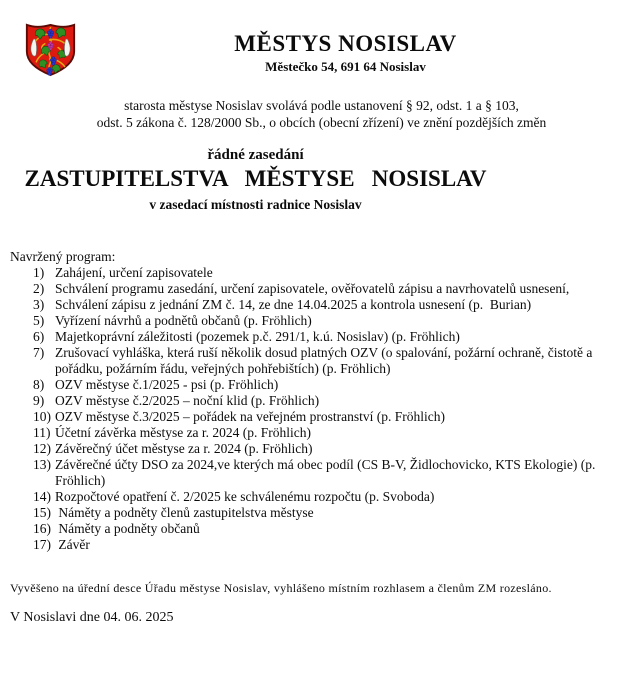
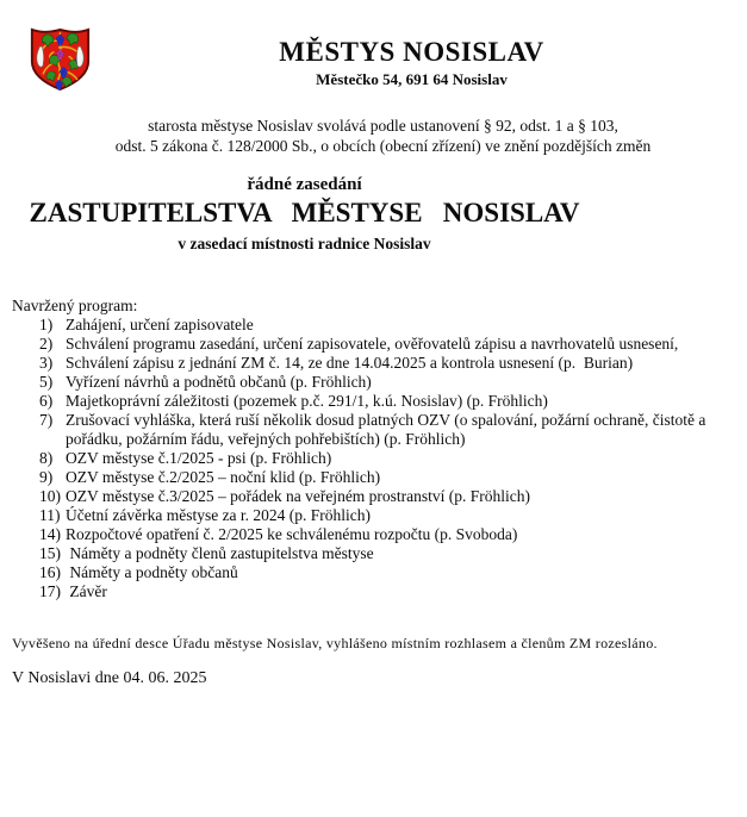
  MĚSTYS NOSISLAV
  Městečko 54, 691 64 Nosislav
  starosta městyse Nosislav svolává podle ustanovení § 92, odst. 1 a § 103,
  odst. 5 zákona č. 128/2000 Sb., o obcích (obecní zřízení) ve znění pozdějších změn
  řádné zasedání
  ZASTUPITELSTVA MĚSTYSE NOSISLAV
  v zasedací místnosti radnice Nosislav
  Navržený program:
  1)
  Zahájení, určení zapisovatele
  2)
  Schválení programu zasedání, určení zapisovatele, ověřovatelů zápisu a navrhovatelů usnesení,
  3)
  Schválení zápisu z jednání ZM č. 14, ze dne 14.04.2025 a kontrola usnesení (p. Burian)
  5)
  Vyřízení návrhů a podnětů občanů (p. Fröhlich)
  6)
  Majetkoprávní záležitosti (pozemek p.č. 291/1, k.ú. Nosislav) (p. Fröhlich)
  7)
  Zrušovací vyhláška, která ruší několik dosud platných OZV (o spalování, požární ochraně, čistotě a pořádku, požárním řádu, veřejných pohřebištích) (p. Fröhlich)
  8)
  OZV městyse č.1/2025 - psi (p. Fröhlich)
  9)
  OZV městyse č.2/2025 – noční klid (p. Fröhlich)
  10)
  OZV městyse č.3/2025 – pořádek na veřejném prostranství (p. Fröhlich)
  11)
  Účetní závěrka městyse za r. 2024 (p. Fröhlich)
- 12)
- Závěrečný účet městyse za r. 2024 (p. Fröhlich)
- 13)
- Závěrečné účty DSO za 2024,ve kterých má obec podíl (CS B-V, Židlochovicko, KTS Ekologie) (p. Fröhlich)
  14)
  Rozpočtové opatření č. 2/2025 ke schválenému rozpočtu (p. Svoboda)
  15)
  Náměty a podněty členů zastupitelstva městyse
  16)
  Náměty a podněty občanů
  17)
  Závěr
  Vyvěšeno na úřední desce Úřadu městyse Nosislav, vyhlášeno místním rozhlasem a členům ZM rozesláno.
  V Nosislavi dne 04. 06. 2025
